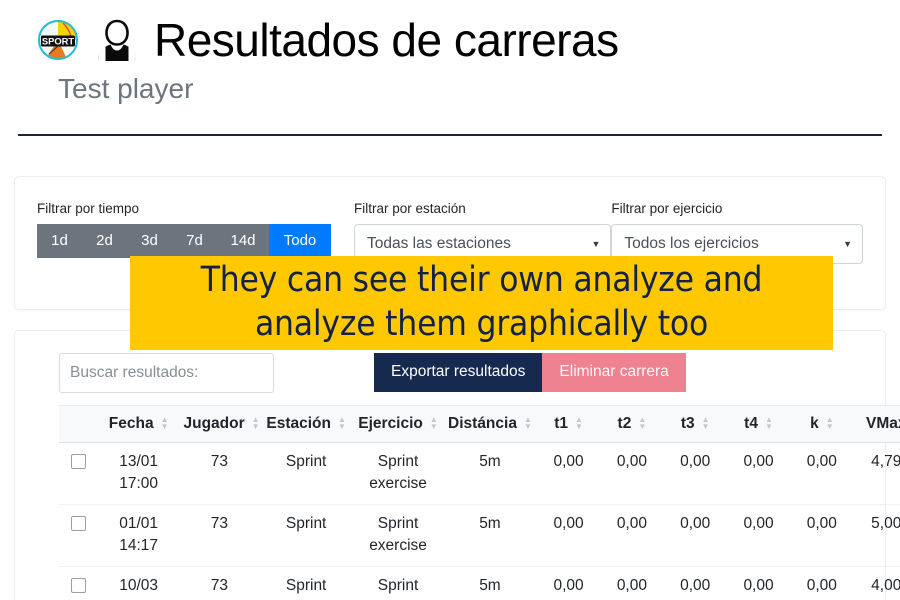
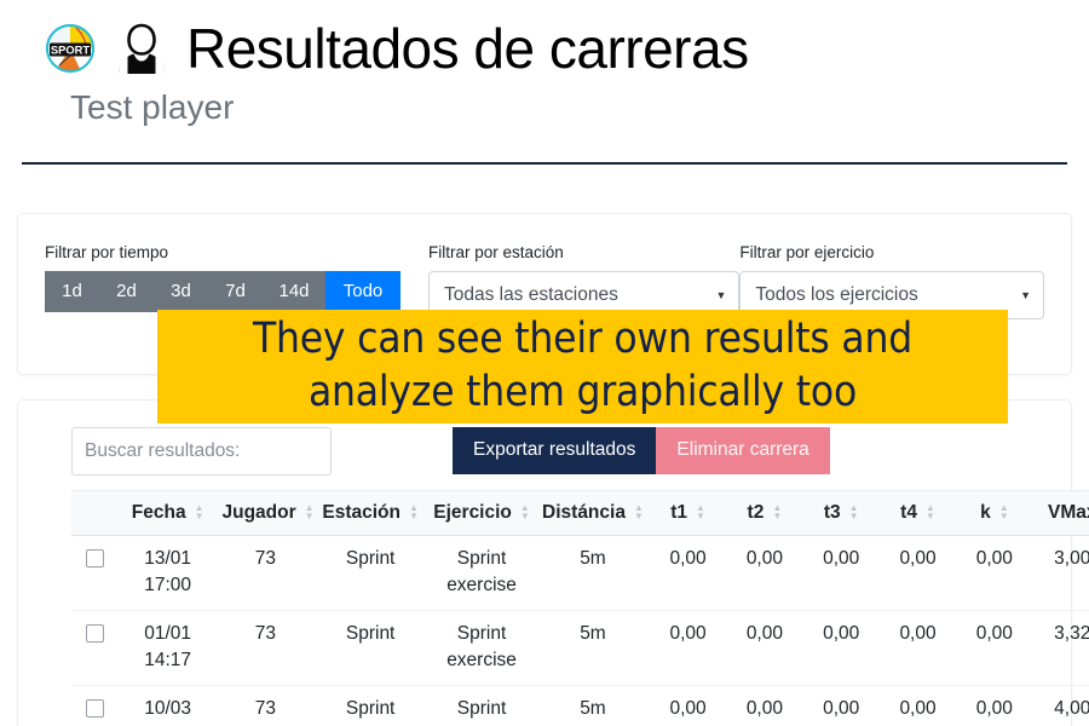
  SPORT
  Resultados de carreras
  Test player
  Filtrar por tiempo
  1d
  2d
  3d
  7d
  14d
  Todo
  Filtrar por estación
  Todas las estaciones
  ▼
  Filtrar por ejercicio
  Todos los ejercicios
  ▼
  Buscar resultados:
  Exportar resultados
  Eliminar carrera
  	Fecha ▲▼	Jugador ▲▼	Estación ▲▼	Ejercicio ▲▼	Distáncia ▲▼	t1 ▲▼	t2 ▲▼	t3 ▲▼	t4 ▲▼	k ▲▼	VMa
- 	13/01 17:00	73	Sprint	Sprint exercise	5m	0,00	0,00	0,00	0,00	0,00	4,79
+ 	13/01 17:00	73	Sprint	Sprint exercise	5m	0,00	0,00	0,00	0,00	0,00	3,00
- 	01/01 14:17	73	Sprint	Sprint exercise	5m	0,00	0,00	0,00	0,00	0,00	5,00
+ 	01/01 14:17	73	Sprint	Sprint exercise	5m	0,00	0,00	0,00	0,00	0,00	3,32
  	10/03	73	Sprint	Sprint	5m	0,00	0,00	0,00	0,00	0,00	4,00
- They can see their own analyze and
+ They can see their own results and
  analyze them graphically too
